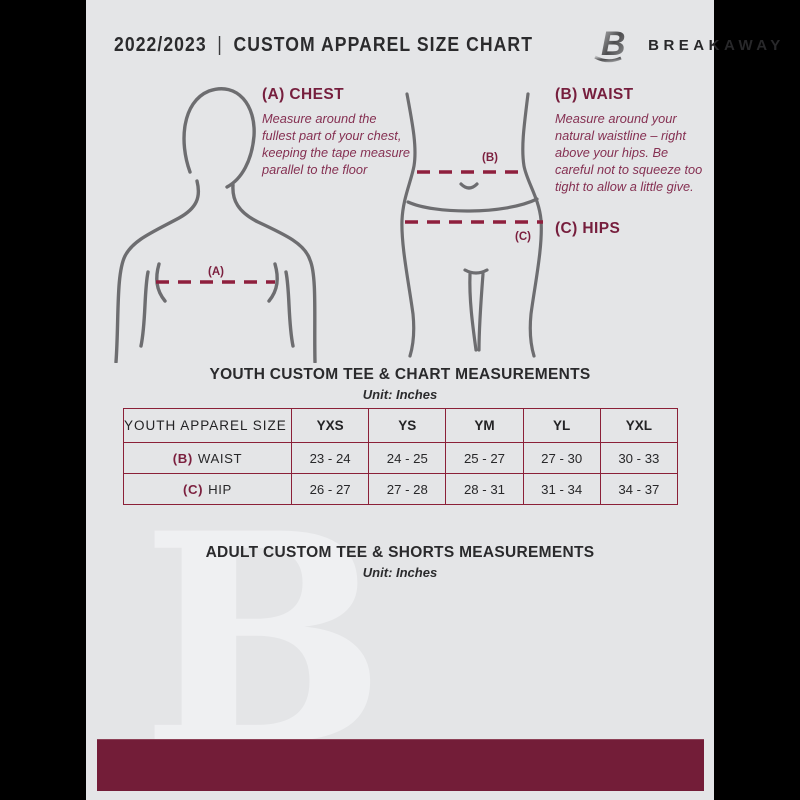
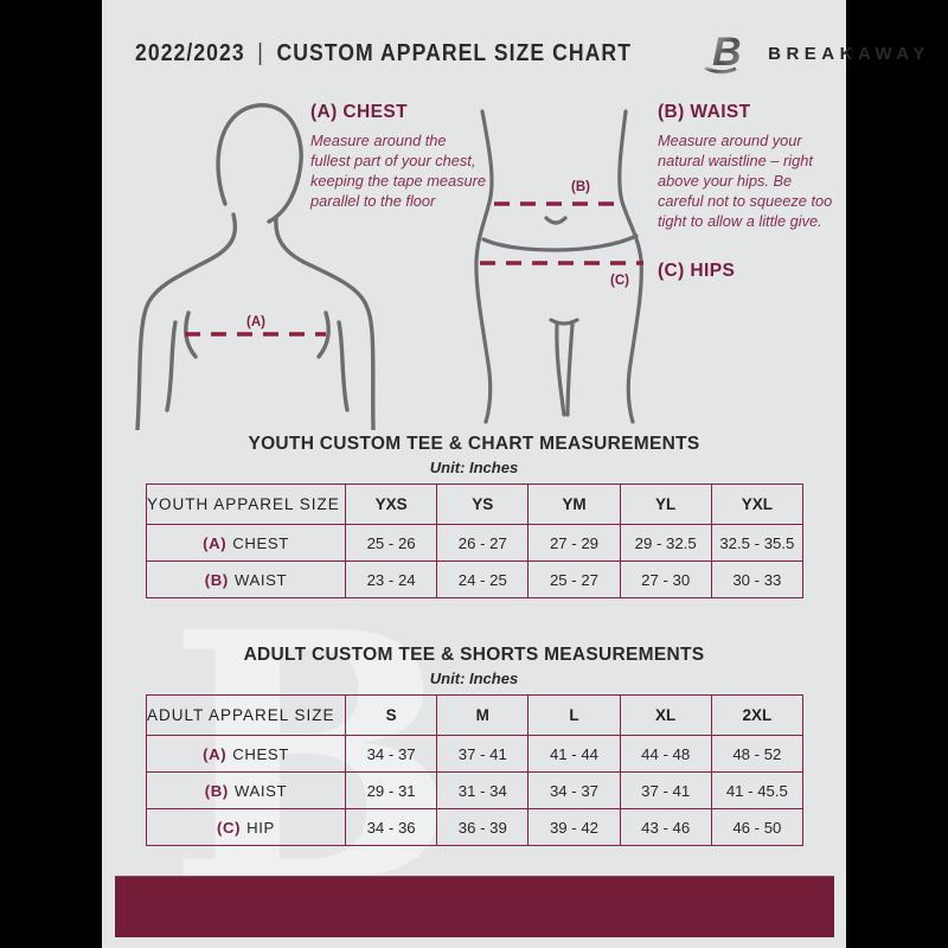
  B
  2022/2023
  |
  CUSTOM APPAREL SIZE CHART
  B
  BREAKAWAY
  (A)
  (B)
  (C)
  (A) CHEST
  Measure around the fullest part of your chest, keeping the tape measure parallel to the floor
  (B) WAIST
  Measure around your natural waistline – right above your hips. Be careful not to squeeze too tight to allow a little give.
  (C) HIPS
  YOUTH CUSTOM TEE & CHART MEASUREMENTS
  Unit: Inches
  YOUTH APPAREL SIZE	YXS	YS	YM	YL	YXL
+ (A) CHEST	25 - 26	26 - 27	27 - 29	29 - 32.5	32.5 - 35.5
  (B) WAIST	23 - 24	24 - 25	25 - 27	27 - 30	30 - 33
- (C) HIP	26 - 27	27 - 28	28 - 31	31 - 34	34 - 37
  ADULT CUSTOM TEE & SHORTS MEASUREMENTS
  Unit: Inches
+ ADULT APPAREL SIZE	S	M	L	XL	2XL
+ (A) CHEST	34 - 37	37 - 41	41 - 44	44 - 48	48 - 52
+ (B) WAIST	29 - 31	31 - 34	34 - 37	37 - 41	41 - 45.5
+ (C) HIP	34 - 36	36 - 39	39 - 42	43 - 46	46 - 50
